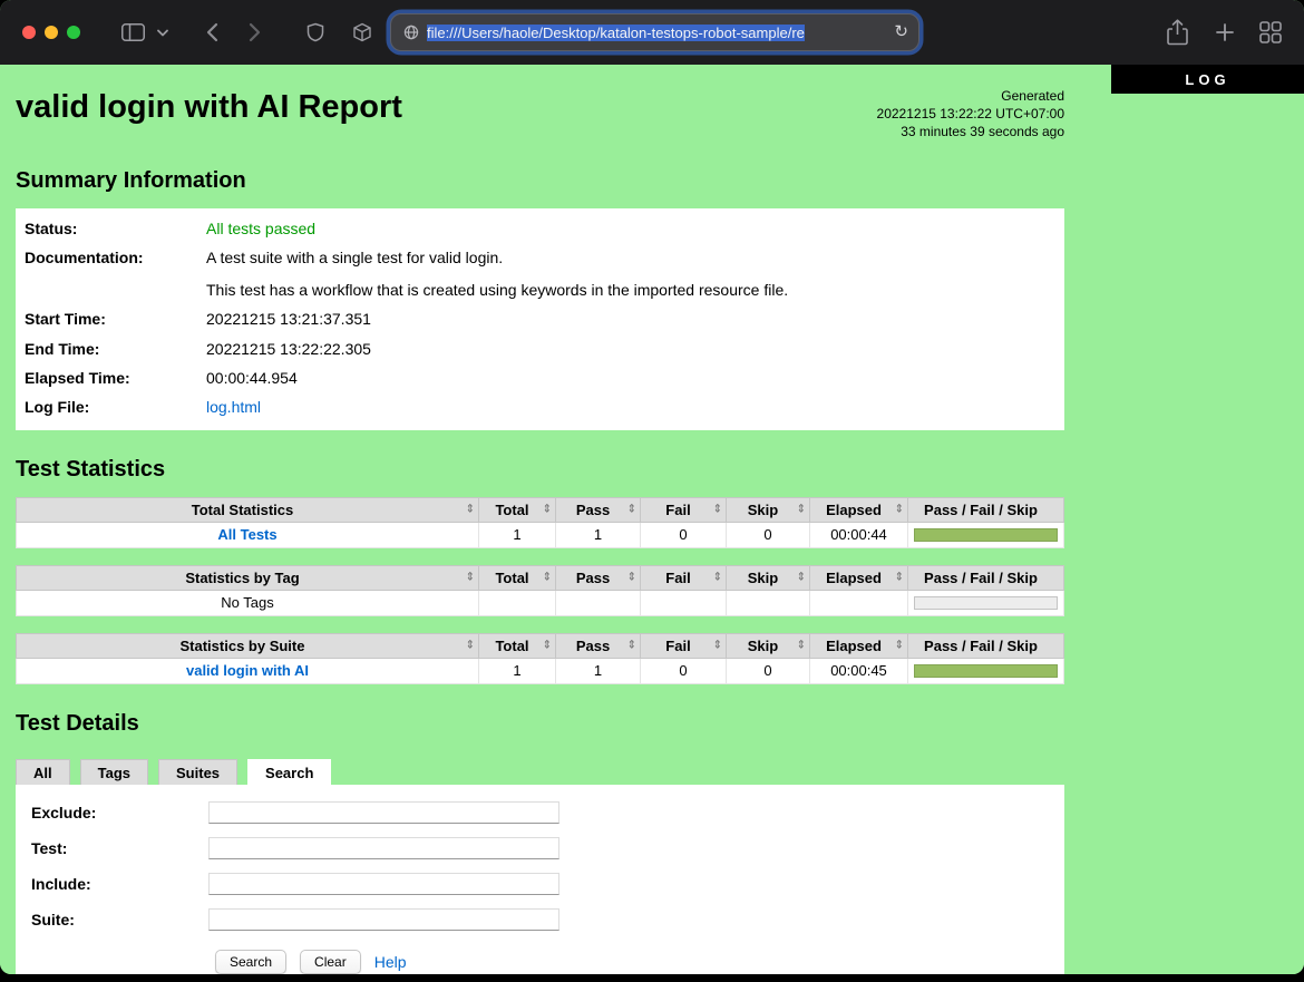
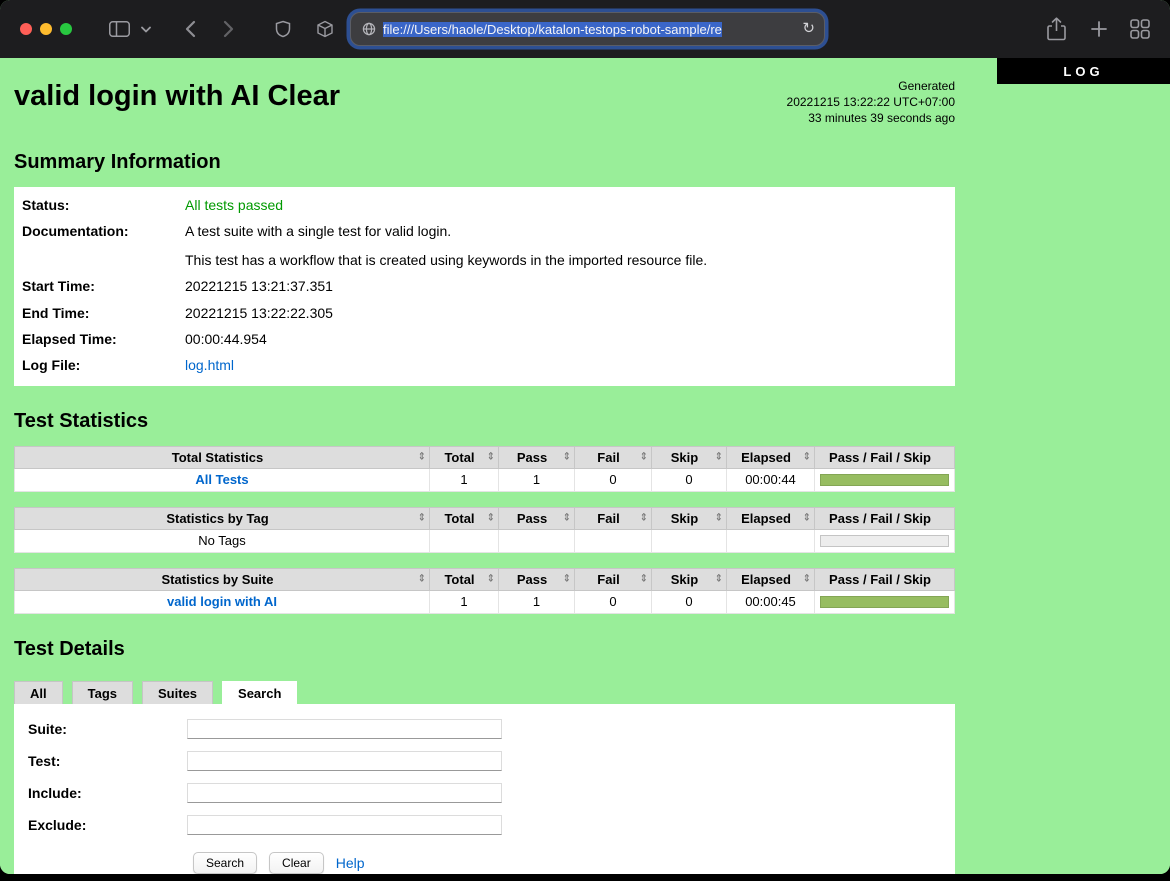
  file:///Users/haole/Desktop/katalon-testops-robot-sample/re
  LOG
- valid login with AI Report
+ valid login with AI Clear
  Generated
  20221215 13:22:22 UTC+07:00
  33 minutes 39 seconds ago
  Summary Information
  Status:
  All tests passed
  Documentation:
  A test suite with a single test for valid login.
  This test has a workflow that is created using keywords in the imported resource file.
  Start Time:
  20221215 13:21:37.351
  End Time:
  20221215 13:22:22.305
  Elapsed Time:
  00:00:44.954
  Log File:
  log.html
  Test Statistics
  Total Statistics	Total	Pass	Fail	Skip	Elapsed	Pass / Fail / Skip
  All Tests	1	1	0	0	00:00:44
  Statistics by Tag	Total	Pass	Fail	Skip	Elapsed	Pass / Fail / Skip
  No Tags
  Statistics by Suite	Total	Pass	Fail	Skip	Elapsed	Pass / Fail / Skip
  valid login with AI	1	1	0	0	00:00:45
  Test Details
  All
  Tags
  Suites
  Search
- Exclude:
+ Suite:
  Test:
  Include:
- Suite:
+ Exclude:
  Search
  Clear
  Help
